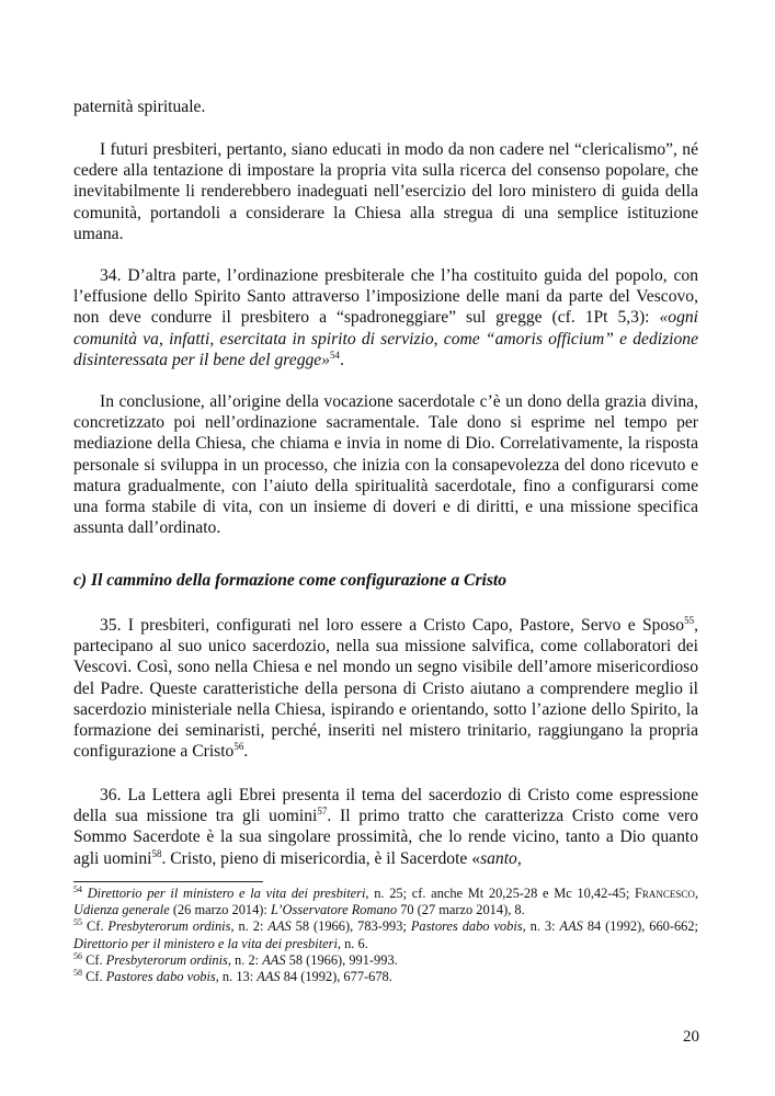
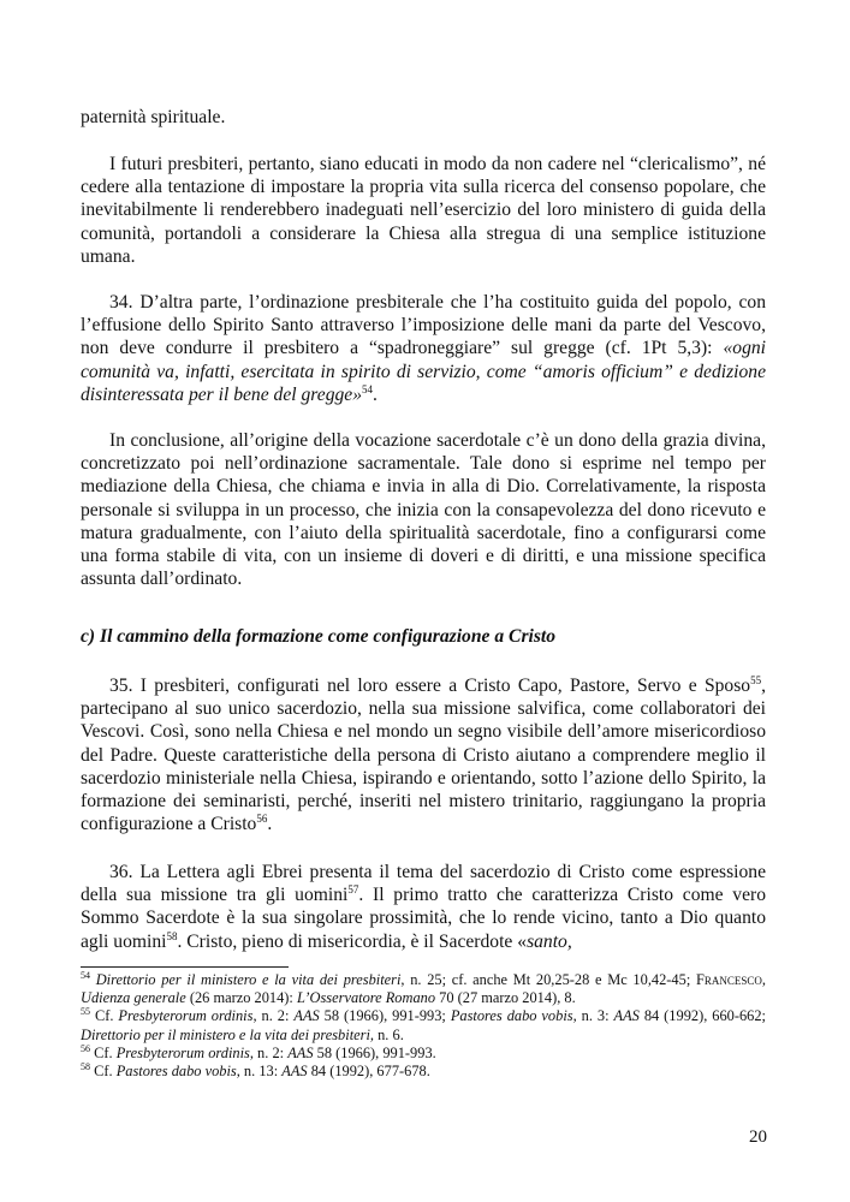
  paternità spirituale.
  I futuri presbiteri, pertanto, siano educati in modo da non cadere nel “clericalismo”, né cedere alla tentazione di impostare la propria vita sulla ricerca del consenso popolare, che inevitabilmente li renderebbero inadeguati nell’esercizio del loro ministero di guida della comunità, portandoli a considerare la Chiesa alla stregua di una semplice istituzione umana.
  34. D’altra parte, l’ordinazione presbiterale che l’ha costituito guida del popolo, con l’effusione dello Spirito Santo attraverso l’imposizione delle mani da parte del Vescovo, non deve condurre il presbitero a “spadroneggiare” sul gregge (cf. 1Pt 5,3): «ogni comunità va, infatti, esercitata in spirito di servizio, come “amoris officium” e dedizione disinteressata per il bene del gregge»54.
- In conclusione, all’origine della vocazione sacerdotale c’è un dono della grazia divina, concretizzato poi nell’ordinazione sacramentale. Tale dono si esprime nel tempo per mediazione della Chiesa, che chiama e invia in nome di Dio. Correlativamente, la risposta personale si sviluppa in un processo, che inizia con la consapevolezza del dono ricevuto e matura gradualmente, con l’aiuto della spiritualità sacerdotale, fino a configurarsi come una forma stabile di vita, con un insieme di doveri e di diritti, e una missione specifica assunta dall’ordinato.
+ In conclusione, all’origine della vocazione sacerdotale c’è un dono della grazia divina, concretizzato poi nell’ordinazione sacramentale. Tale dono si esprime nel tempo per mediazione della Chiesa, che chiama e invia in alla di Dio. Correlativamente, la risposta personale si sviluppa in un processo, che inizia con la consapevolezza del dono ricevuto e matura gradualmente, con l’aiuto della spiritualità sacerdotale, fino a configurarsi come una forma stabile di vita, con un insieme di doveri e di diritti, e una missione specifica assunta dall’ordinato.
  c) Il cammino della formazione come configurazione a Cristo
  35. I presbiteri, configurati nel loro essere a Cristo Capo, Pastore, Servo e Sposo55, partecipano al suo unico sacerdozio, nella sua missione salvifica, come collaboratori dei Vescovi. Così, sono nella Chiesa e nel mondo un segno visibile dell’amore misericordioso del Padre. Queste caratteristiche della persona di Cristo aiutano a comprendere meglio il sacerdozio ministeriale nella Chiesa, ispirando e orientando, sotto l’azione dello Spirito, la formazione dei seminaristi, perché, inseriti nel mistero trinitario, raggiungano la propria configurazione a Cristo56.
  36. La Lettera agli Ebrei presenta il tema del sacerdozio di Cristo come espressione della sua missione tra gli uomini57. Il primo tratto che caratterizza Cristo come vero Sommo Sacerdote è la sua singolare prossimità, che lo rende vicino, tanto a Dio quanto agli uomini58. Cristo, pieno di misericordia, è il Sacerdote «santo,
  54 Direttorio per il ministero e la vita dei presbiteri, n. 25; cf. anche Mt 20,25-28 e Mc 10,42-45; Francesco, Udienza generale (26 marzo 2014): L’Osservatore Romano 70 (27 marzo 2014), 8.
- 55 Cf. Presbyterorum ordinis, n. 2: AAS 58 (1966), 783-993; Pastores dabo vobis, n. 3: AAS 84 (1992), 660-662; Direttorio per il ministero e la vita dei presbiteri, n. 6.
+ 55 Cf. Presbyterorum ordinis, n. 2: AAS 58 (1966), 991-993; Pastores dabo vobis, n. 3: AAS 84 (1992), 660-662; Direttorio per il ministero e la vita dei presbiteri, n. 6.
  56 Cf. Presbyterorum ordinis, n. 2: AAS 58 (1966), 991-993.
  58 Cf. Pastores dabo vobis, n. 13: AAS 84 (1992), 677-678.
  20
